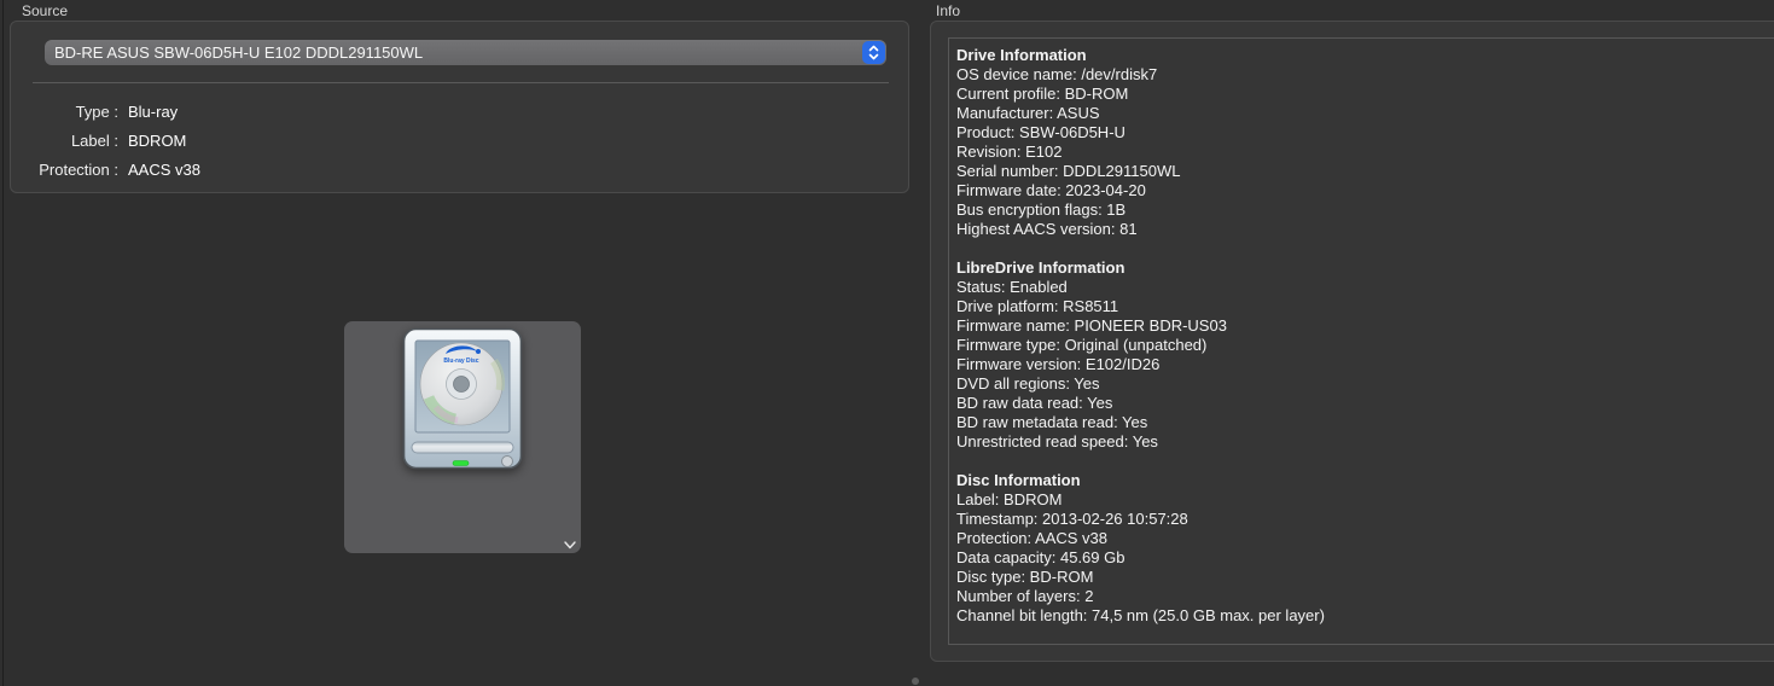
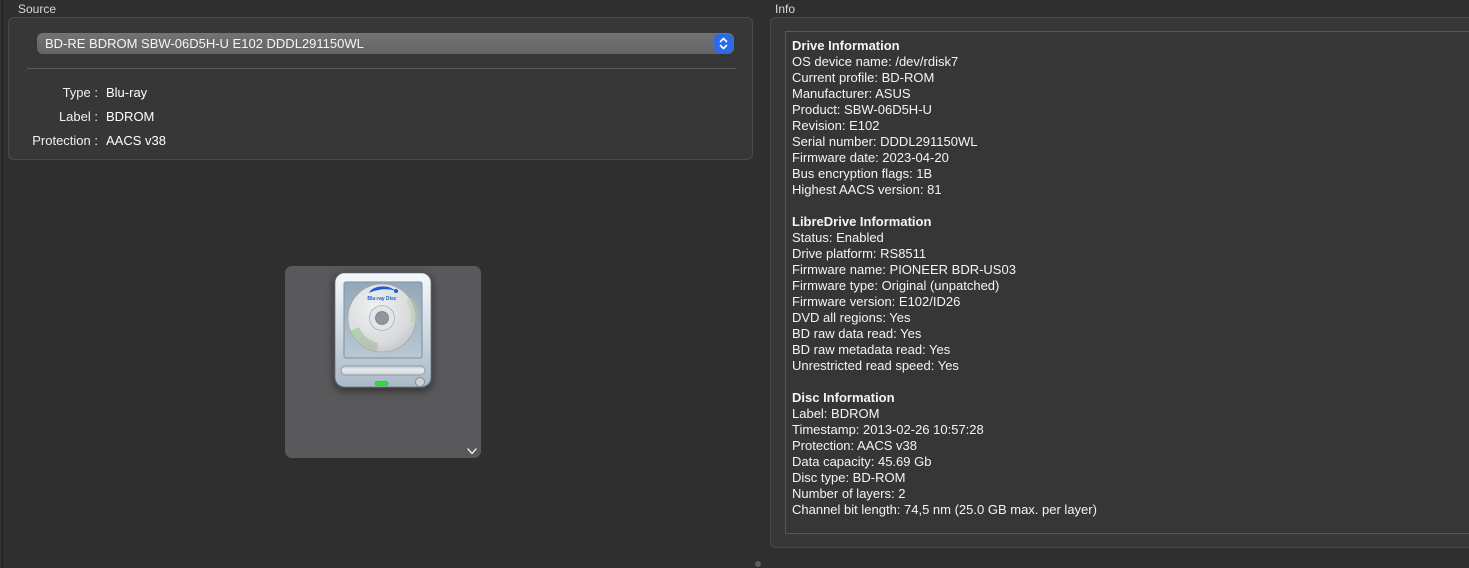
  Source
- BD-RE ASUS SBW-06D5H-U E102 DDDL291150WL
+ BD-RE BDROM SBW-06D5H-U E102 DDDL291150WL
  Type :
  Blu-ray
  Label :
  BDROM
  Protection :
  AACS v38
  Info
  Drive Information
  OS device name: /dev/rdisk7
  Current profile: BD-ROM
  Manufacturer: ASUS
  Product: SBW-06D5H-U
  Revision: E102
  Serial number: DDDL291150WL
  Firmware date: 2023-04-20
  Bus encryption flags: 1B
  Highest AACS version: 81
  LibreDrive Information
  Status: Enabled
  Drive platform: RS8511
  Firmware name: PIONEER BDR-US03
  Firmware type: Original (unpatched)
  Firmware version: E102/ID26
  DVD all regions: Yes
  BD raw data read: Yes
  BD raw metadata read: Yes
  Unrestricted read speed: Yes
  Disc Information
  Label: BDROM
  Timestamp: 2013-02-26 10:57:28
  Protection: AACS v38
  Data capacity: 45.69 Gb
  Disc type: BD-ROM
  Number of layers: 2
  Channel bit length: 74,5 nm (25.0 GB max. per layer)
